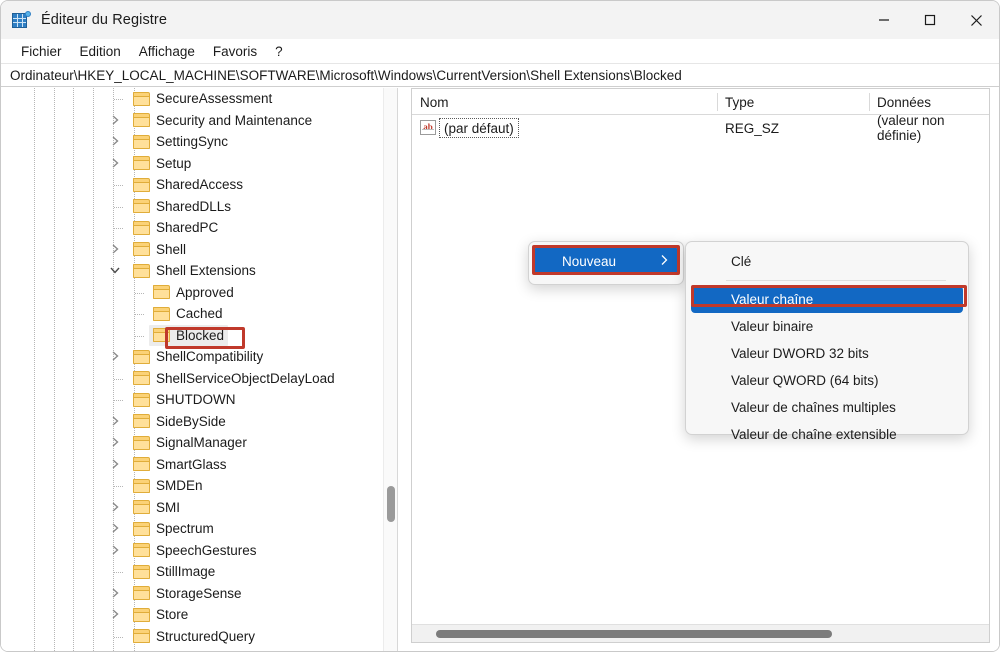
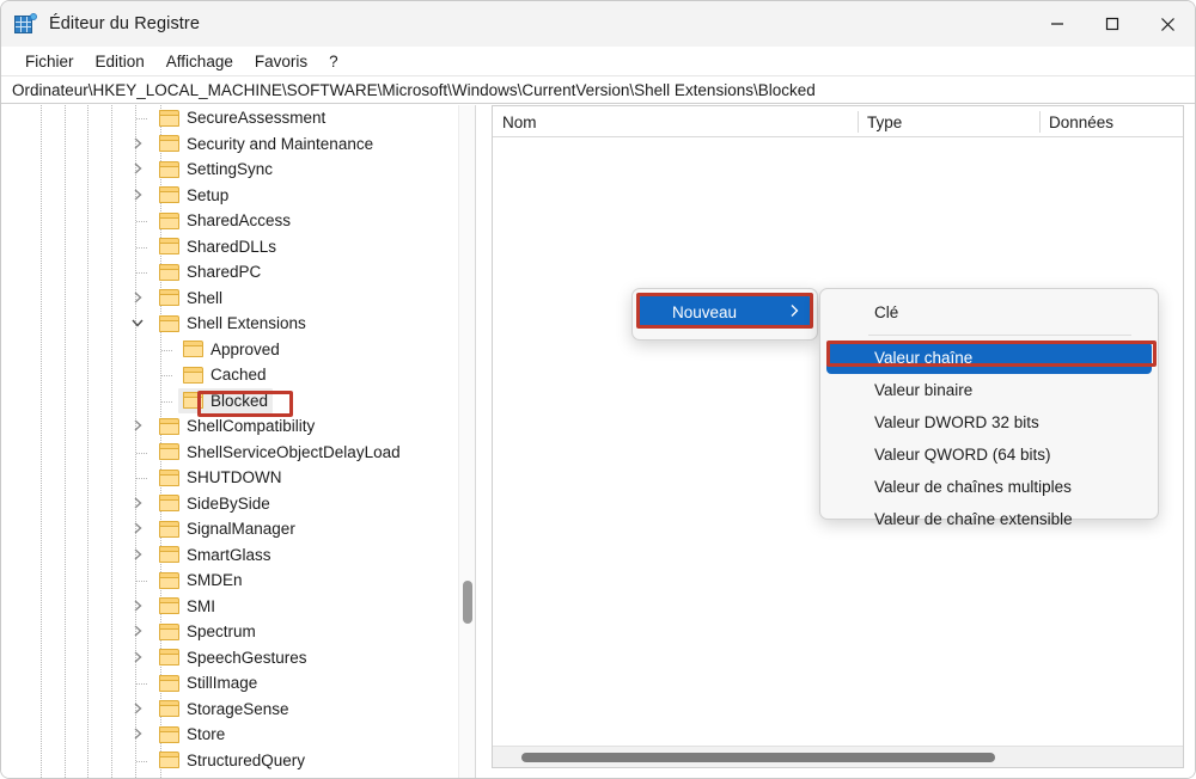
  Éditeur du Registre
  Fichier
  Edition
  Affichage
  Favoris
  ?
  Ordinateur\HKEY_LOCAL_MACHINE\SOFTWARE\Microsoft\Windows\CurrentVersion\Shell Extensions\Blocked
  SecureAssessment
  Security and Maintenance
  SettingSync
  Setup
  SharedAccess
  SharedDLLs
  SharedPC
  Shell
  Shell Extensions
  Approved
  Cached
  Blocked
  ShellCompatibility
  ShellServiceObjectDelayLoad
  SHUTDOWN
  SideBySide
  SignalManager
  SmartGlass
  SMDEn
  SMI
  Spectrum
  SpeechGestures
  StillImage
  StorageSense
  Store
  StructuredQuery
  Nom
  Type
  Données
- ab
- (par défaut)
- REG_SZ
- (valeur non définie)
  Nouveau
  Clé
  Valeur chaîne
  Valeur binaire
  Valeur DWORD 32 bits
  Valeur QWORD (64 bits)
  Valeur de chaînes multiples
  Valeur de chaîne extensible
